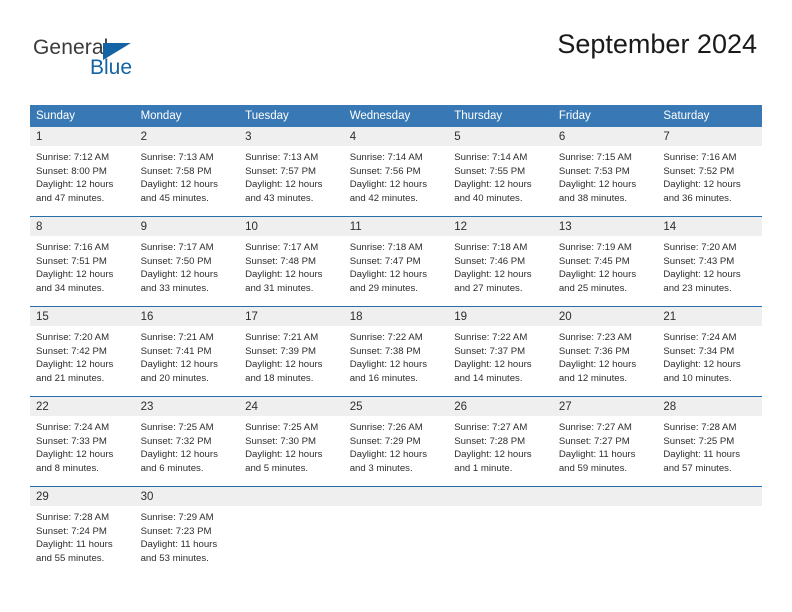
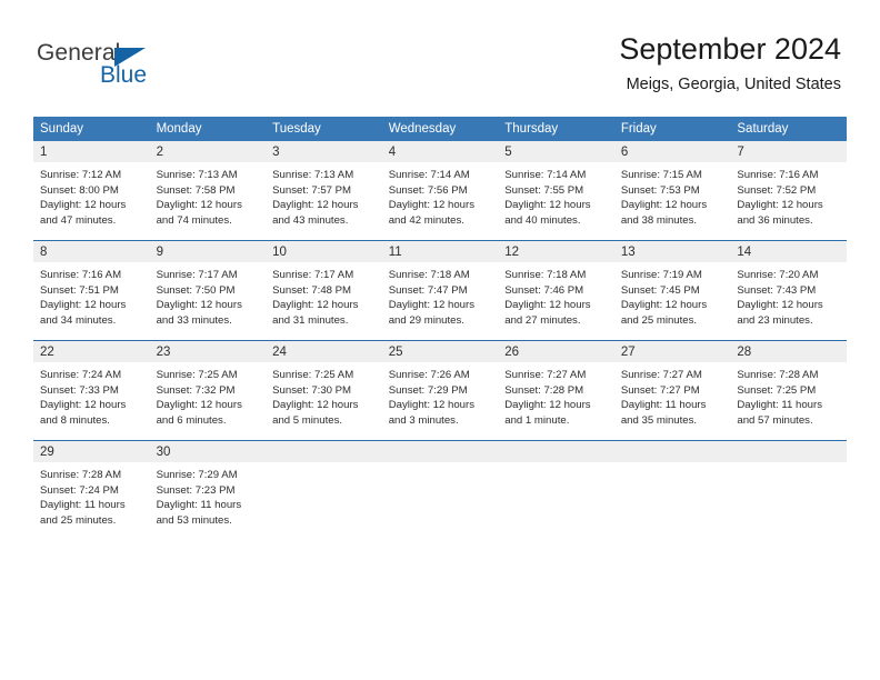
  General
  Blue
  September 2024
+ Meigs, Georgia, United States
  Sunday	Monday	Tuesday	Wednesday	Thursday	Friday	Saturday
- 1 Sunrise: 7:12 AM Sunset: 8:00 PM Daylight: 12 hours and 47 minutes.	2 Sunrise: 7:13 AM Sunset: 7:58 PM Daylight: 12 hours and 45 minutes.	3 Sunrise: 7:13 AM Sunset: 7:57 PM Daylight: 12 hours and 43 minutes.	4 Sunrise: 7:14 AM Sunset: 7:56 PM Daylight: 12 hours and 42 minutes.	5 Sunrise: 7:14 AM Sunset: 7:55 PM Daylight: 12 hours and 40 minutes.	6 Sunrise: 7:15 AM Sunset: 7:53 PM Daylight: 12 hours and 38 minutes.	7 Sunrise: 7:16 AM Sunset: 7:52 PM Daylight: 12 hours and 36 minutes.
+ 1 Sunrise: 7:12 AM Sunset: 8:00 PM Daylight: 12 hours and 47 minutes.	2 Sunrise: 7:13 AM Sunset: 7:58 PM Daylight: 12 hours and 74 minutes.	3 Sunrise: 7:13 AM Sunset: 7:57 PM Daylight: 12 hours and 43 minutes.	4 Sunrise: 7:14 AM Sunset: 7:56 PM Daylight: 12 hours and 42 minutes.	5 Sunrise: 7:14 AM Sunset: 7:55 PM Daylight: 12 hours and 40 minutes.	6 Sunrise: 7:15 AM Sunset: 7:53 PM Daylight: 12 hours and 38 minutes.	7 Sunrise: 7:16 AM Sunset: 7:52 PM Daylight: 12 hours and 36 minutes.
  8 Sunrise: 7:16 AM Sunset: 7:51 PM Daylight: 12 hours and 34 minutes.	9 Sunrise: 7:17 AM Sunset: 7:50 PM Daylight: 12 hours and 33 minutes.	10 Sunrise: 7:17 AM Sunset: 7:48 PM Daylight: 12 hours and 31 minutes.	11 Sunrise: 7:18 AM Sunset: 7:47 PM Daylight: 12 hours and 29 minutes.	12 Sunrise: 7:18 AM Sunset: 7:46 PM Daylight: 12 hours and 27 minutes.	13 Sunrise: 7:19 AM Sunset: 7:45 PM Daylight: 12 hours and 25 minutes.	14 Sunrise: 7:20 AM Sunset: 7:43 PM Daylight: 12 hours and 23 minutes.
- 15 Sunrise: 7:20 AM Sunset: 7:42 PM Daylight: 12 hours and 21 minutes.	16 Sunrise: 7:21 AM Sunset: 7:41 PM Daylight: 12 hours and 20 minutes.	17 Sunrise: 7:21 AM Sunset: 7:39 PM Daylight: 12 hours and 18 minutes.	18 Sunrise: 7:22 AM Sunset: 7:38 PM Daylight: 12 hours and 16 minutes.	19 Sunrise: 7:22 AM Sunset: 7:37 PM Daylight: 12 hours and 14 minutes.	20 Sunrise: 7:23 AM Sunset: 7:36 PM Daylight: 12 hours and 12 minutes.	21 Sunrise: 7:24 AM Sunset: 7:34 PM Daylight: 12 hours and 10 minutes.
- 22 Sunrise: 7:24 AM Sunset: 7:33 PM Daylight: 12 hours and 8 minutes.	23 Sunrise: 7:25 AM Sunset: 7:32 PM Daylight: 12 hours and 6 minutes.	24 Sunrise: 7:25 AM Sunset: 7:30 PM Daylight: 12 hours and 5 minutes.	25 Sunrise: 7:26 AM Sunset: 7:29 PM Daylight: 12 hours and 3 minutes.	26 Sunrise: 7:27 AM Sunset: 7:28 PM Daylight: 12 hours and 1 minute.	27 Sunrise: 7:27 AM Sunset: 7:27 PM Daylight: 11 hours and 59 minutes.	28 Sunrise: 7:28 AM Sunset: 7:25 PM Daylight: 11 hours and 57 minutes.
+ 22 Sunrise: 7:24 AM Sunset: 7:33 PM Daylight: 12 hours and 8 minutes.	23 Sunrise: 7:25 AM Sunset: 7:32 PM Daylight: 12 hours and 6 minutes.	24 Sunrise: 7:25 AM Sunset: 7:30 PM Daylight: 12 hours and 5 minutes.	25 Sunrise: 7:26 AM Sunset: 7:29 PM Daylight: 12 hours and 3 minutes.	26 Sunrise: 7:27 AM Sunset: 7:28 PM Daylight: 12 hours and 1 minute.	27 Sunrise: 7:27 AM Sunset: 7:27 PM Daylight: 11 hours and 35 minutes.	28 Sunrise: 7:28 AM Sunset: 7:25 PM Daylight: 11 hours and 57 minutes.
- 29 Sunrise: 7:28 AM Sunset: 7:24 PM Daylight: 11 hours and 55 minutes.	30 Sunrise: 7:29 AM Sunset: 7:23 PM Daylight: 11 hours and 53 minutes.
+ 29 Sunrise: 7:28 AM Sunset: 7:24 PM Daylight: 11 hours and 25 minutes.	30 Sunrise: 7:29 AM Sunset: 7:23 PM Daylight: 11 hours and 53 minutes.
